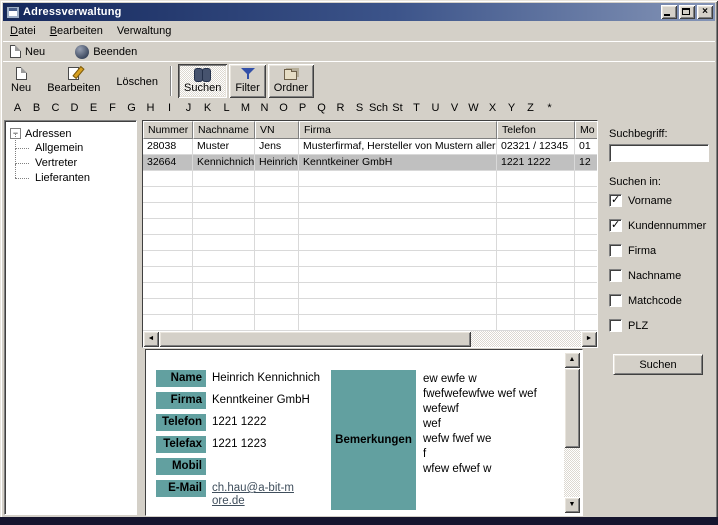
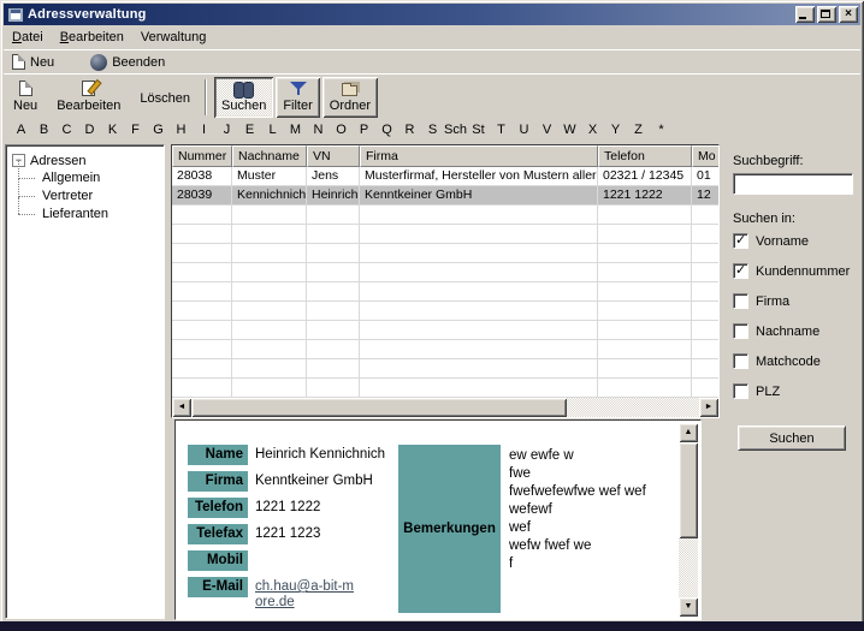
  Adressverwaltung
  ×
  Datei
  Bearbeiten
  Verwaltung
  Neu
  Beenden
  Neu
  Bearbeiten
  Löschen
  Suchen
  Filter
  Ordner
  A
  B
  C
  D
- E
+ K
  F
  G
  H
  I
  J
- K
+ E
  L
  M
  N
  O
  P
  Q
  R
  S
  Sch
  St
  T
  U
  V
  W
  X
  Y
  Z
  *
  −
  Adressen
  Allgemein
  Vertreter
  Lieferanten
  Nummer
  Nachname
  VN
  Firma
  Telefon
  Mo
  28038
  Muster
  Jens
  Musterfirmaf, Hersteller von Mustern aller
  02321 / 12345
  01
- 32664
+ 28039
  Kennichnich
  Heinrich
  Kenntkeiner GmbH
  1221 1222
  12
  Name
  Heinrich Kennichnich
  Firma
  Kenntkeiner GmbH
  Telefon
  1221 1222
  Telefax
  1221 1223
  Mobil
  E-Mail
  ch.hau@a-bit-more.de
  Bemerkungen
  ew ewfe w
+ fwe
  fwefwefewfwe wef wef wefewf
  wef
  wefw fwef we
  f
- wfew efwef w
  Suchbegriff:
  Suchen in:
  Vorname
  Kundennummer
  Firma
  Nachname
  Matchcode
  PLZ
  Suchen
